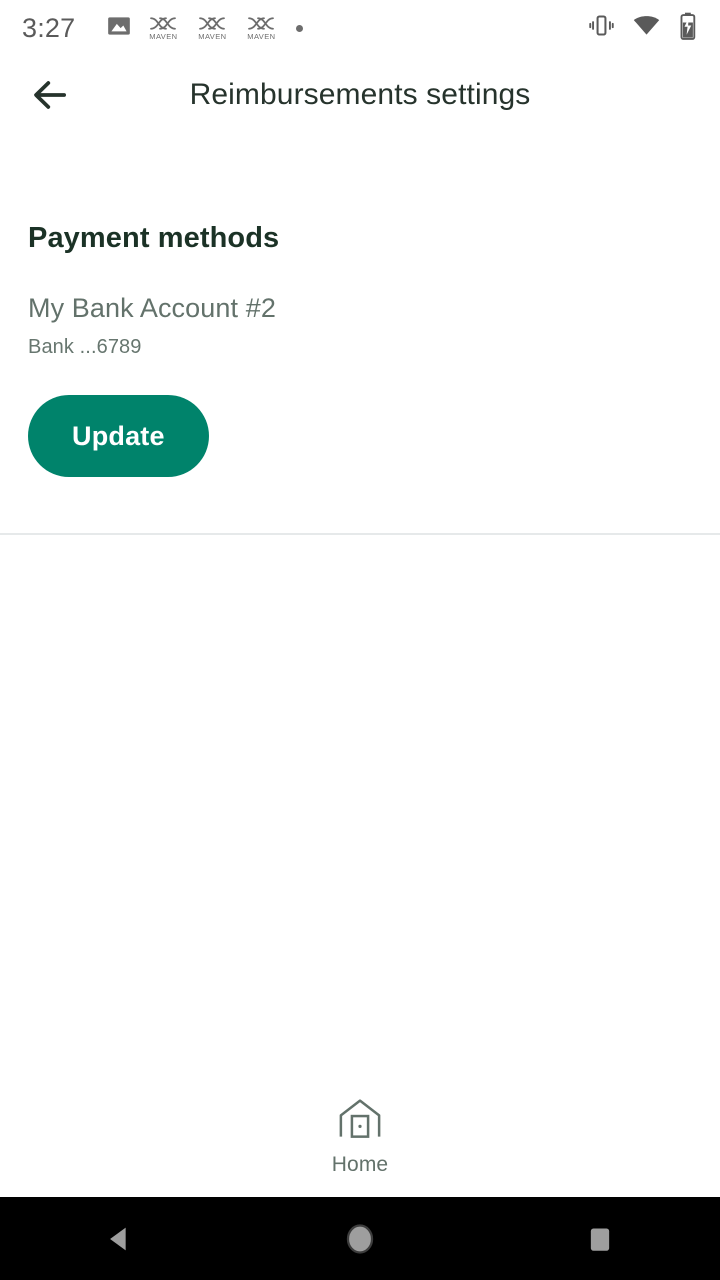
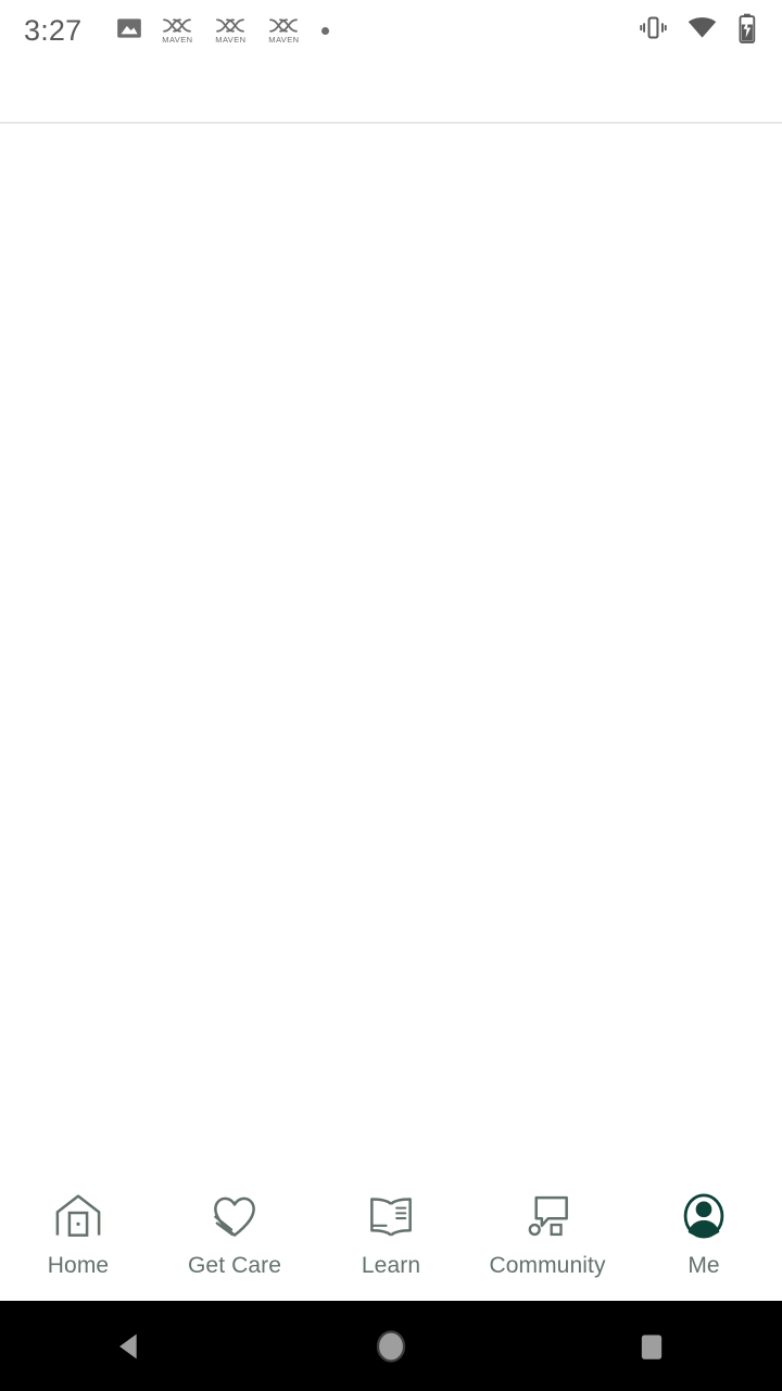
  3:27
  MAVEN
  MAVEN
  MAVEN
- Reimbursements settings
- Payment methods
- My Bank Account #2
- Bank ...6789
- Update
  Home
+ Get Care
+ Learn
+ Community
+ Me
